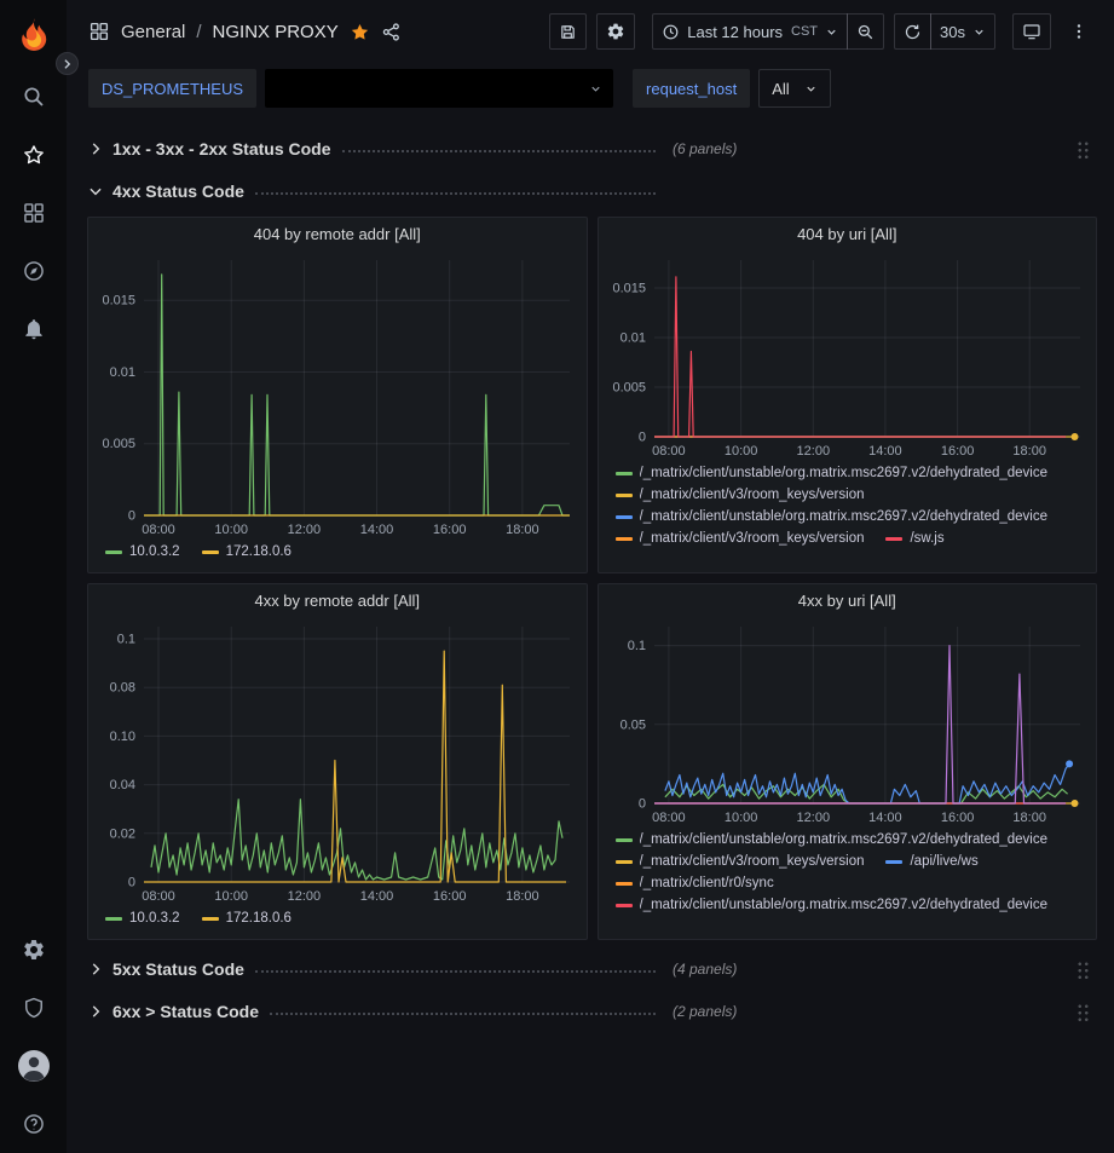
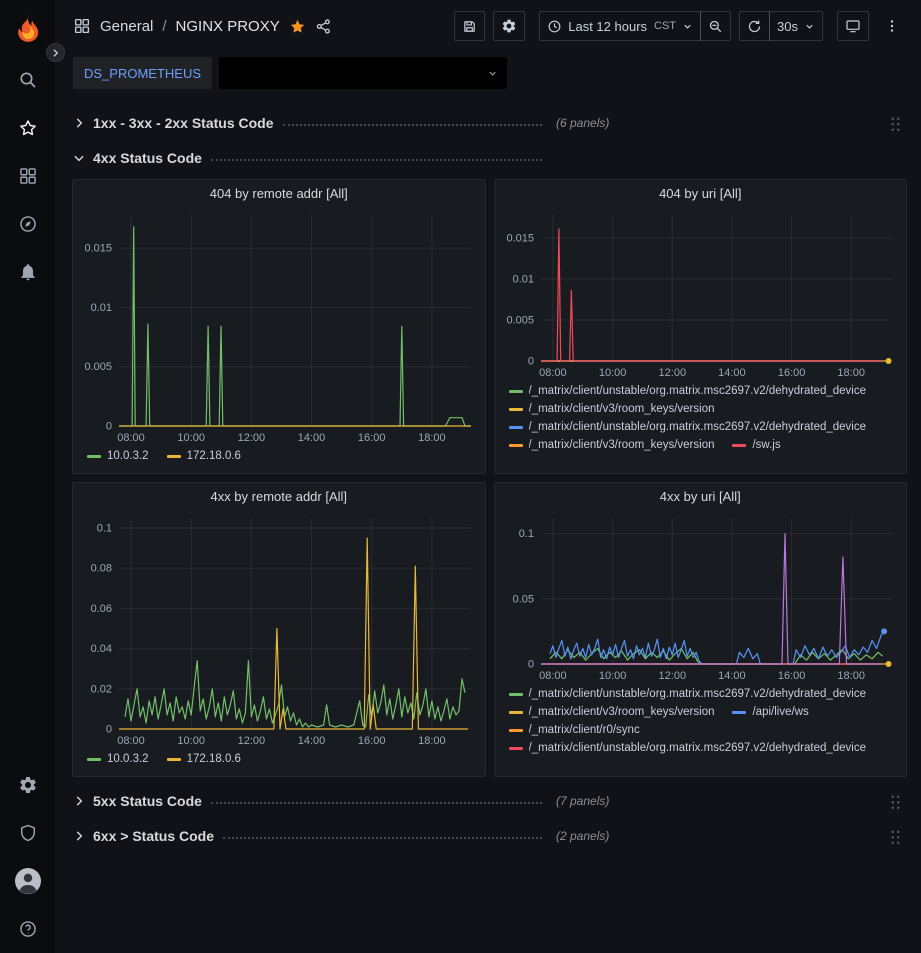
  General
  /
  NGINX PROXY
  Last 12 hours
  CST
  30s
  DS_PROMETHEUS
- request_host
- All
  1xx - 3xx - 2xx Status Code
  (6 panels)
  4xx Status Code
  404 by remote addr [All]
  08:00
  10:00
  12:00
  14:00
  16:00
  18:00
  0
  0.005
  0.01
  0.015
  10.0.3.2
  172.18.0.6
  404 by uri [All]
  08:00
  10:00
  12:00
  14:00
  16:00
  18:00
  0
  0.005
  0.01
  0.015
  /_matrix/client/unstable/org.matrix.msc2697.v2/dehydrated_device
  /_matrix/client/v3/room_keys/version
  /_matrix/client/unstable/org.matrix.msc2697.v2/dehydrated_device
  /_matrix/client/v3/room_keys/version
  /sw.js
  4xx by remote addr [All]
  08:00
  10:00
  12:00
  14:00
  16:00
  18:00
  0
  0.02
  0.04
- 0.10
+ 0.06
  0.08
  0.1
  10.0.3.2
  172.18.0.6
  4xx by uri [All]
  08:00
  10:00
  12:00
  14:00
  16:00
  18:00
  0
  0.05
  0.1
  /_matrix/client/unstable/org.matrix.msc2697.v2/dehydrated_device
  /_matrix/client/v3/room_keys/version
  /api/live/ws
  /_matrix/client/r0/sync
  /_matrix/client/unstable/org.matrix.msc2697.v2/dehydrated_device
  5xx Status Code
- (4 panels)
+ (7 panels)
  6xx > Status Code
  (2 panels)
